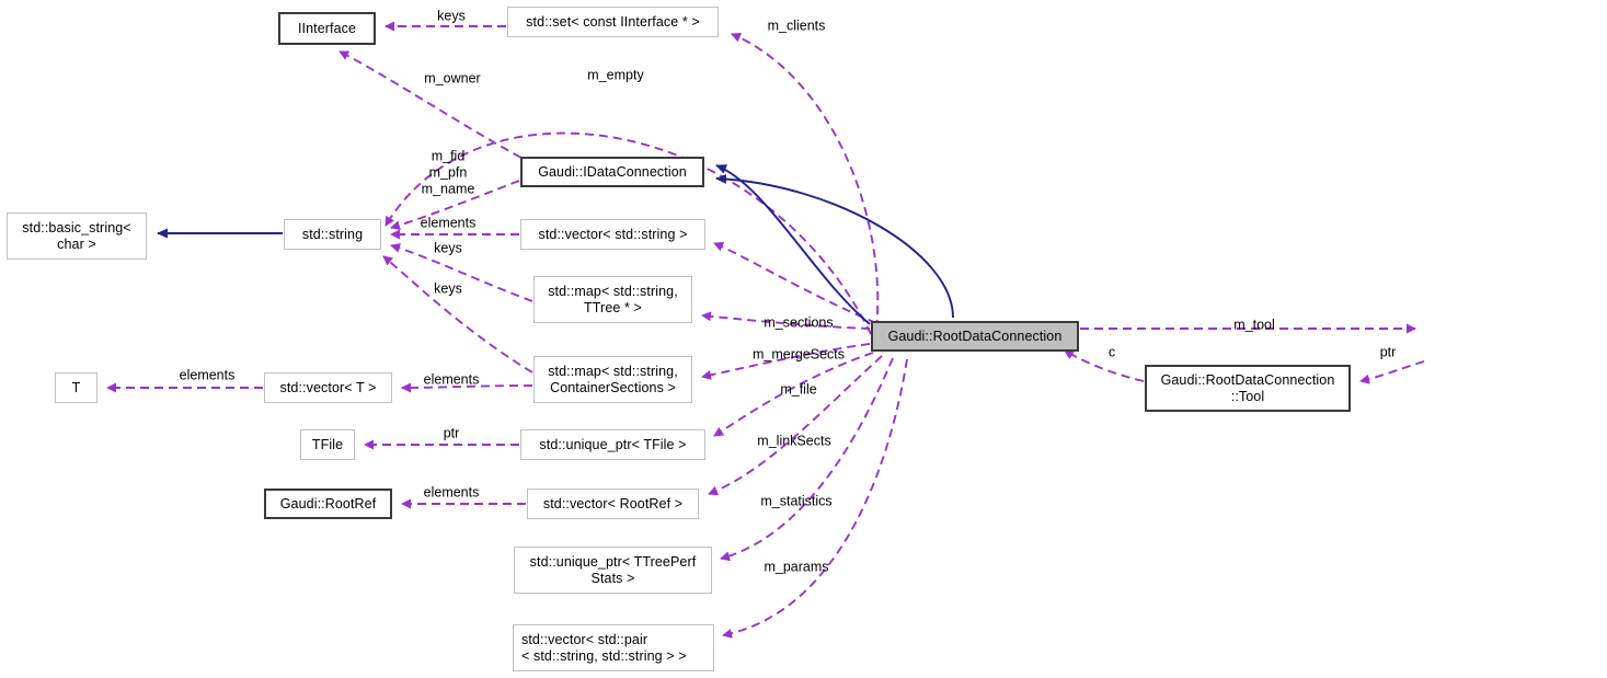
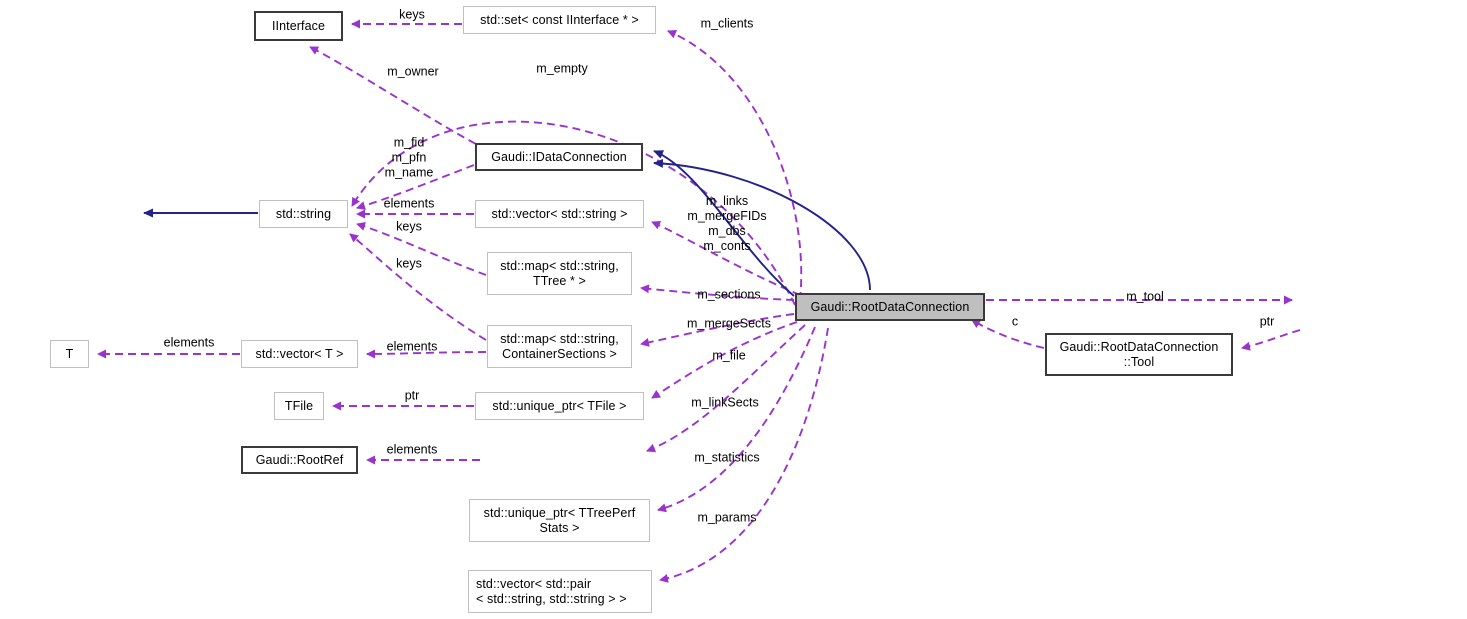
  IInterface
  std::set< const IInterface * >
- std::basic_string<
- char >
  std::string
  Gaudi::IDataConnection
  std::vector< std::string >
  std::map< std::string,
  TTree * >
  std::map< std::string,
  ContainerSections >
  std::unique_ptr< TFile >
- std::vector< RootRef >
  std::unique_ptr< TTreePerf
  Stats >
  std::vector< std::pair
  < std::string, std::string > >
  T
  std::vector< T >
  TFile
  Gaudi::RootRef
  Gaudi::RootDataConnection
  Gaudi::RootDataConnection
  ::Tool
  keys
  m_owner
  m_empty
  m_clients
  m_fid
  m_pfn
  m_name
  elements
  keys
  keys
+ m_links
+ m_mergeFIDs
+ m_dbs
+ m_conts
  m_sections
  m_mergeSects
  m_file
  m_linkSects
  m_statistics
  m_params
  elements
  elements
  ptr
  elements
  m_tool
  c
  ptr
